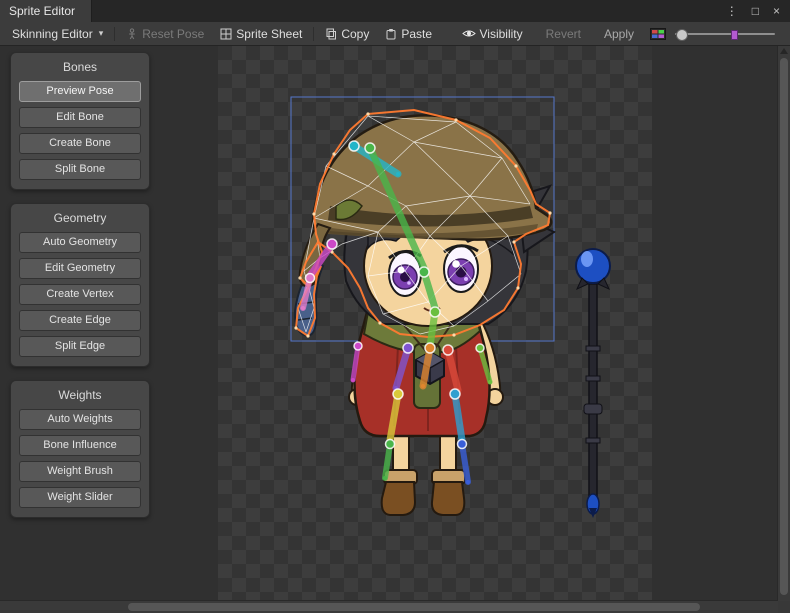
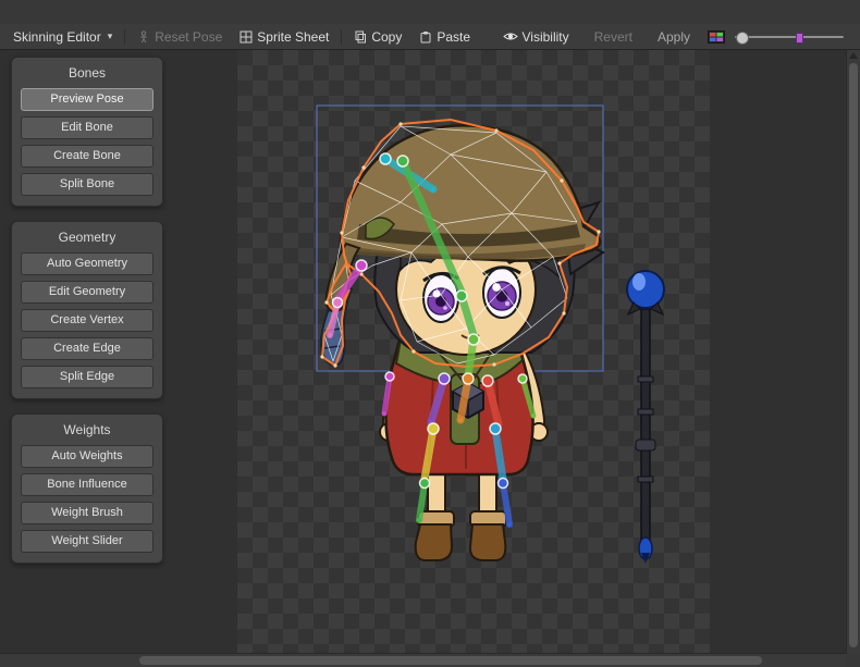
- Sprite Editor
- ⋮
- □
- ×
  Skinning Editor
  ▾
  Reset Pose
  Sprite Sheet
  Copy
  Paste
  Visibility
  Revert
  Apply
  Bones
  Preview Pose
  Edit Bone
  Create Bone
  Split Bone
  Geometry
  Auto Geometry
  Edit Geometry
  Create Vertex
  Create Edge
  Split Edge
  Weights
  Auto Weights
  Bone Influence
  Weight Brush
  Weight Slider
